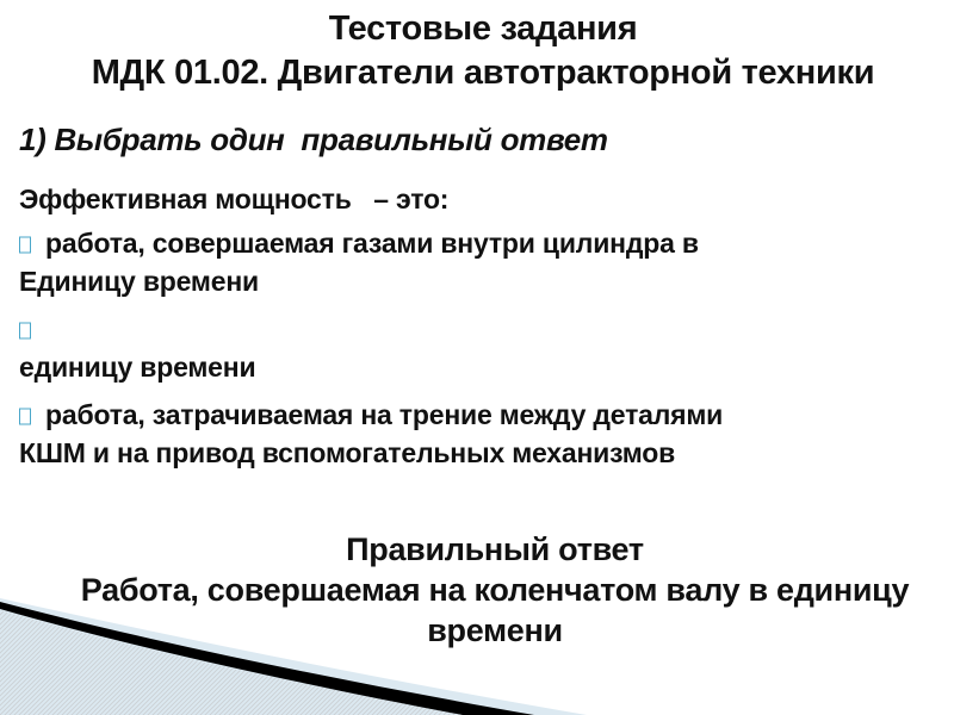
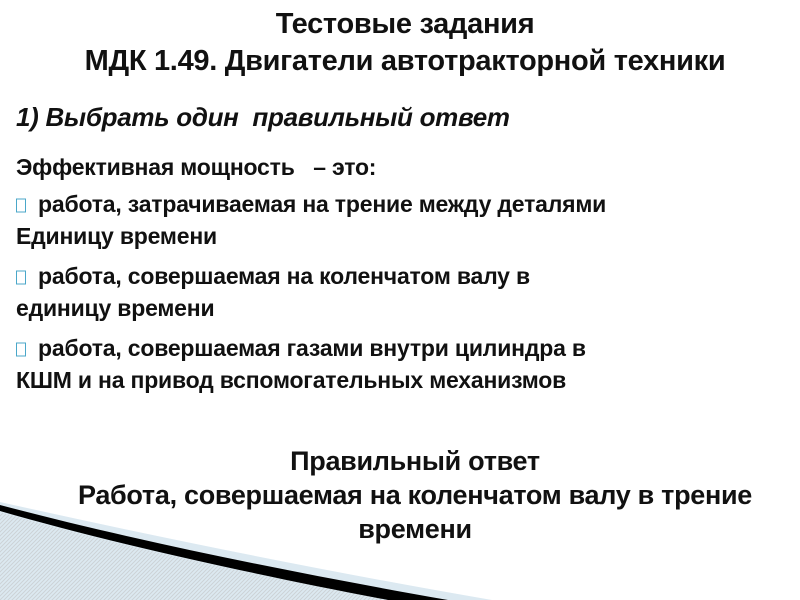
  Тестовые задания
- МДК 01.02. Двигатели автотракторной техники
+ МДК 1.49. Двигатели автотракторной техники
  1) Выбрать один правильный ответ
  Эффективная мощность – это:
- работа, совершаемая газами внутри цилиндра в
+ работа, затрачиваемая на трение между деталями
  Единицу времени
+ работа, совершаемая на коленчатом валу в
  единицу времени
- работа, затрачиваемая на трение между деталями
+ работа, совершаемая газами внутри цилиндра в
  КШМ и на привод вспомогательных механизмов
  Правильный ответ
- Работа, совершаемая на коленчатом валу в единицу
+ Работа, совершаемая на коленчатом валу в трение
  времени
